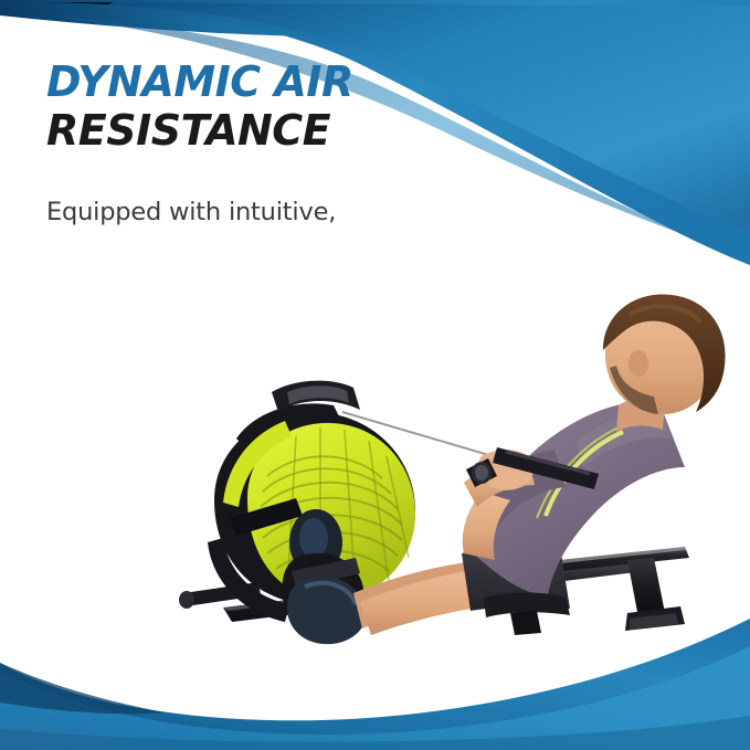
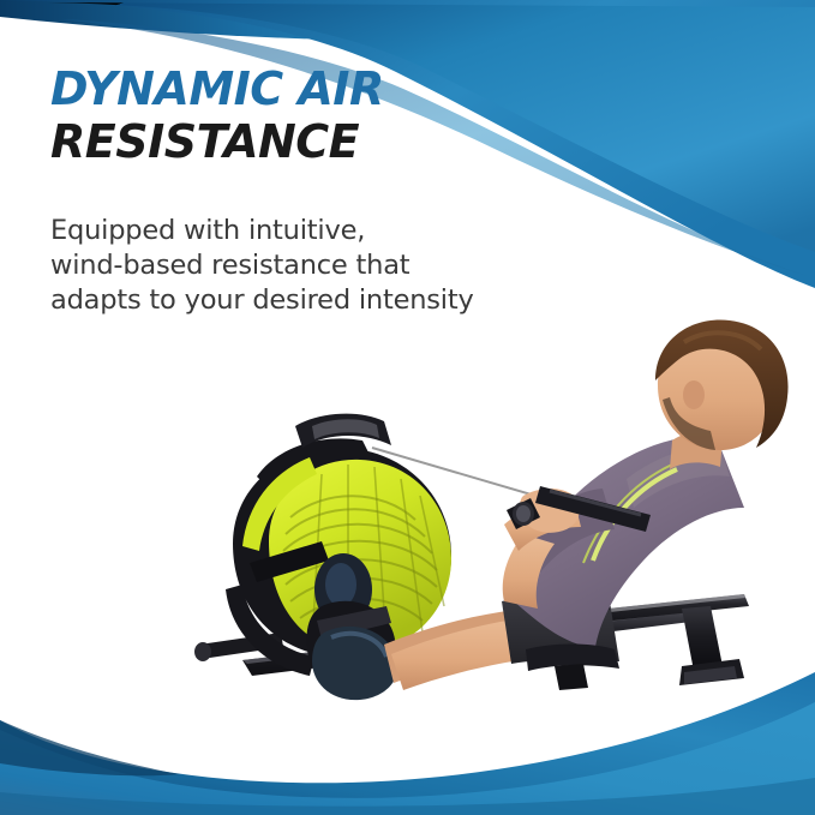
  DYNAMIC AIR
  RESISTANCE
  Equipped with intuitive,
+ wind-based resistance that
+ adapts to your desired intensity
